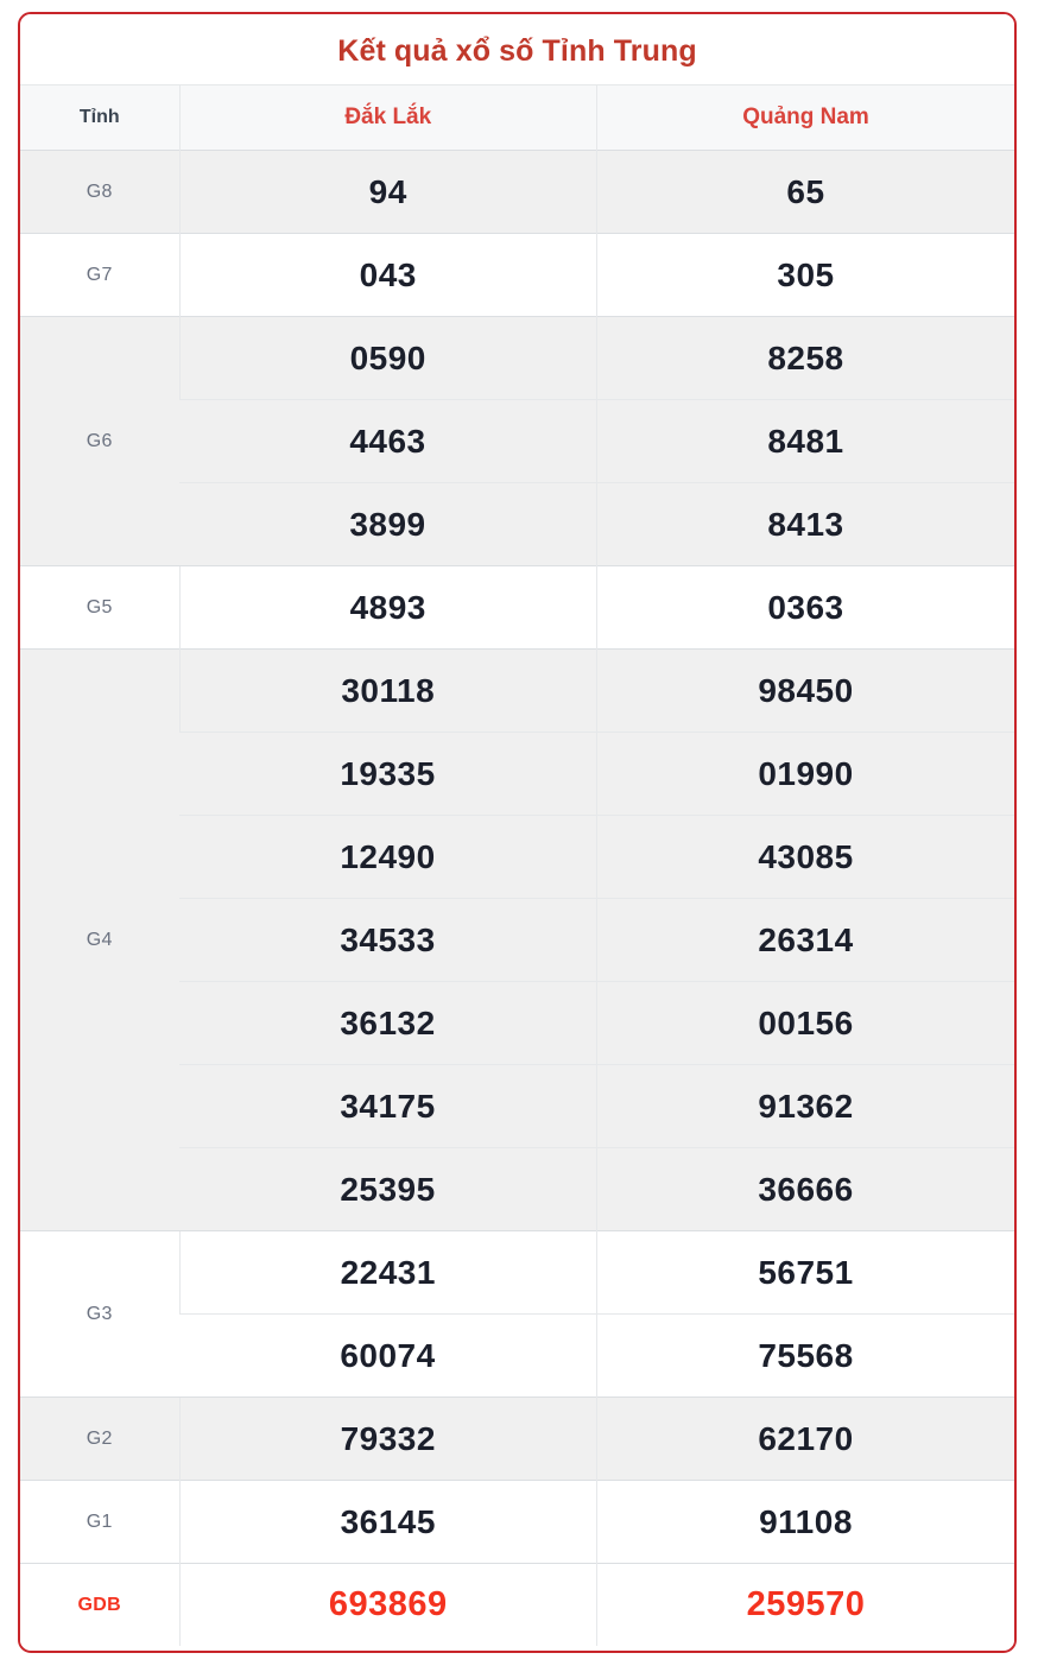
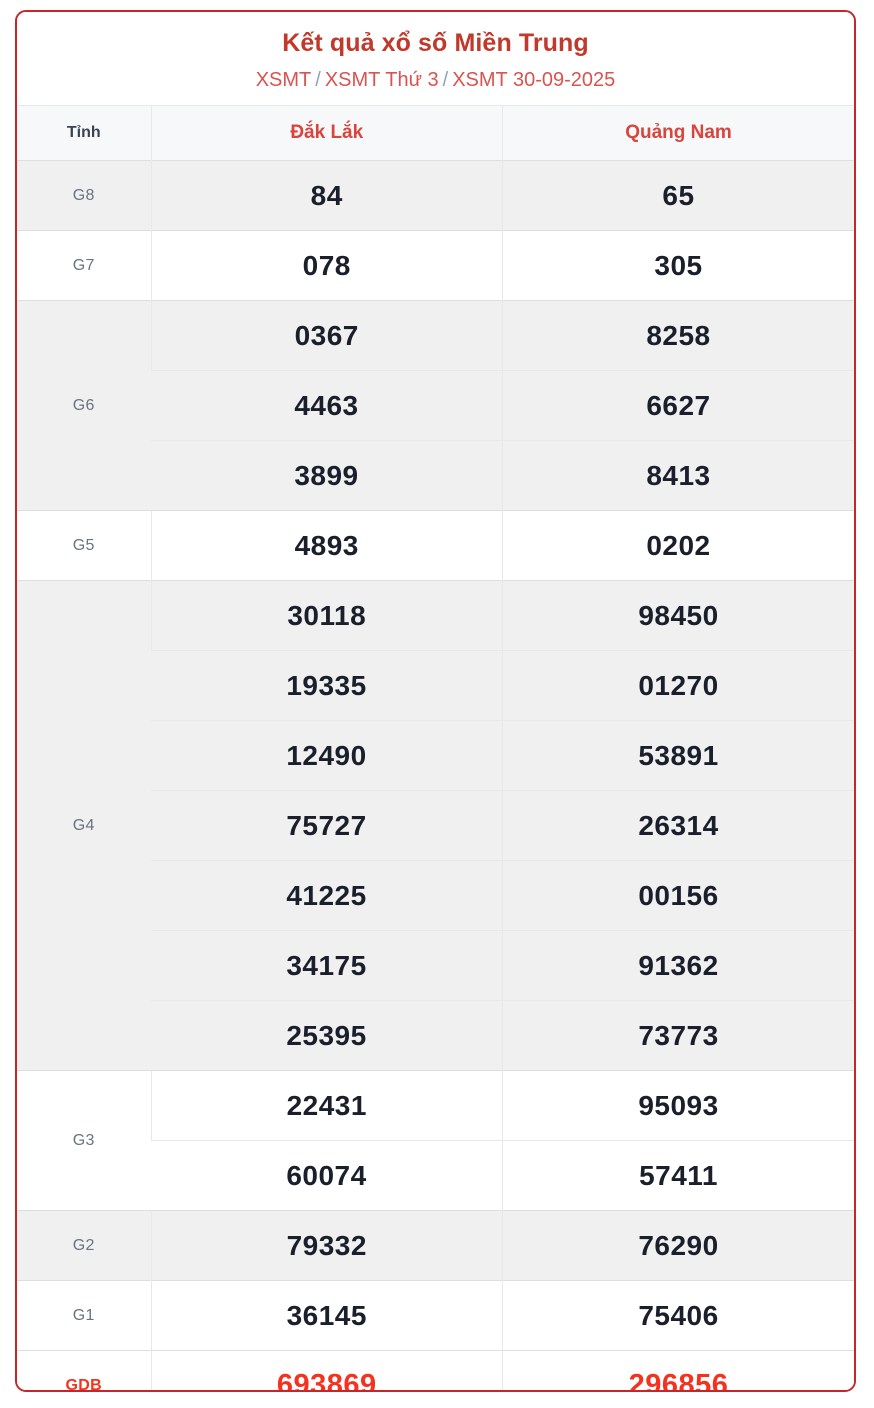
- Kết quả xổ số Tỉnh Trung
+ Kết quả xổ số Miền Trung
+ XSMT / XSMT Thứ 3 / XSMT 30-09-2025
  Tỉnh	Đắk Lắk	Quảng Nam
- G8	94	65
+ G8	84	65
- G7	043	305
+ G7	078	305
- G6	0590	8258
+ G6	0367	8258
- 4463	8481
+ 4463	6627
  3899	8413
- G5	4893	0363
+ G5	4893	0202
  G4	30118	98450
- 19335	01990
+ 19335	01270
- 12490	43085
+ 12490	53891
- 34533	26314
+ 75727	26314
- 36132	00156
+ 41225	00156
  34175	91362
- 25395	36666
+ 25395	73773
- G3	22431	56751
+ G3	22431	95093
- 60074	75568
+ 60074	57411
- G2	79332	62170
+ G2	79332	76290
- G1	36145	91108
+ G1	36145	75406
- GDB	693869	259570
+ GDB	693869	296856
